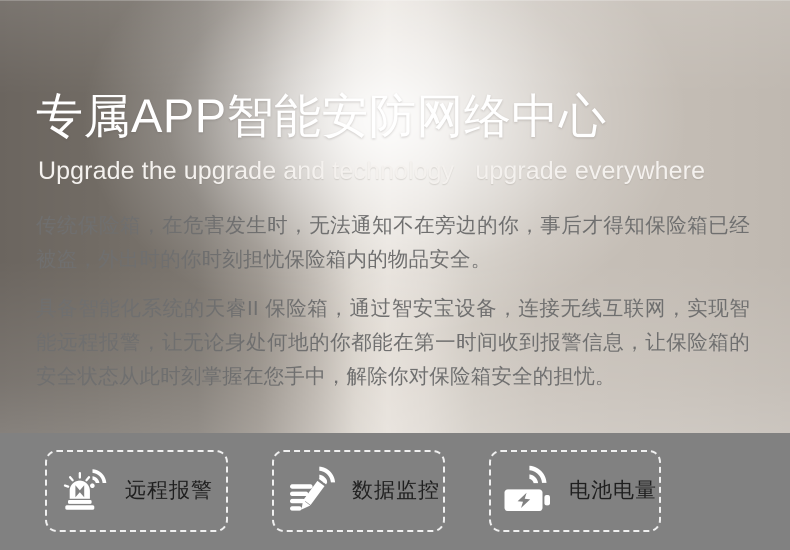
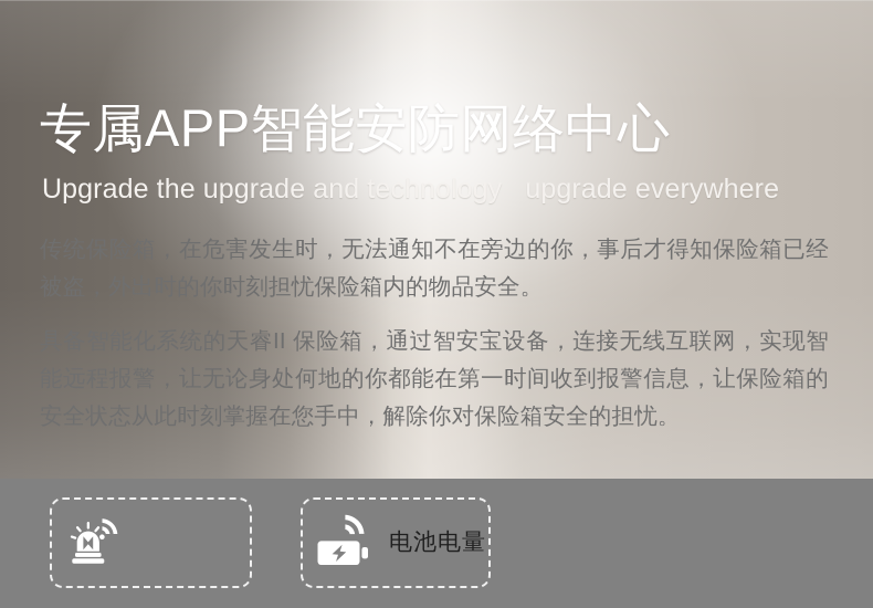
  专属APP智能安防网络中心
  Upgrade the upgrade and technology upgrade everywhere
  传统保险箱，在危害发生时，无法通知不在旁边的你，事后才得知保险箱已经被盗，外出时的你时刻担忧保险箱内的物品安全。
  具备智能化系统的天睿II 保险箱，通过智安宝设备，连接无线互联网，实现智能远程报警，让无论身处何地的你都能在第一时间收到报警信息，让保险箱的安全状态从此时刻掌握在您手中，解除你对保险箱安全的担忧。
- 远程报警
- 数据监控
  电池电量
